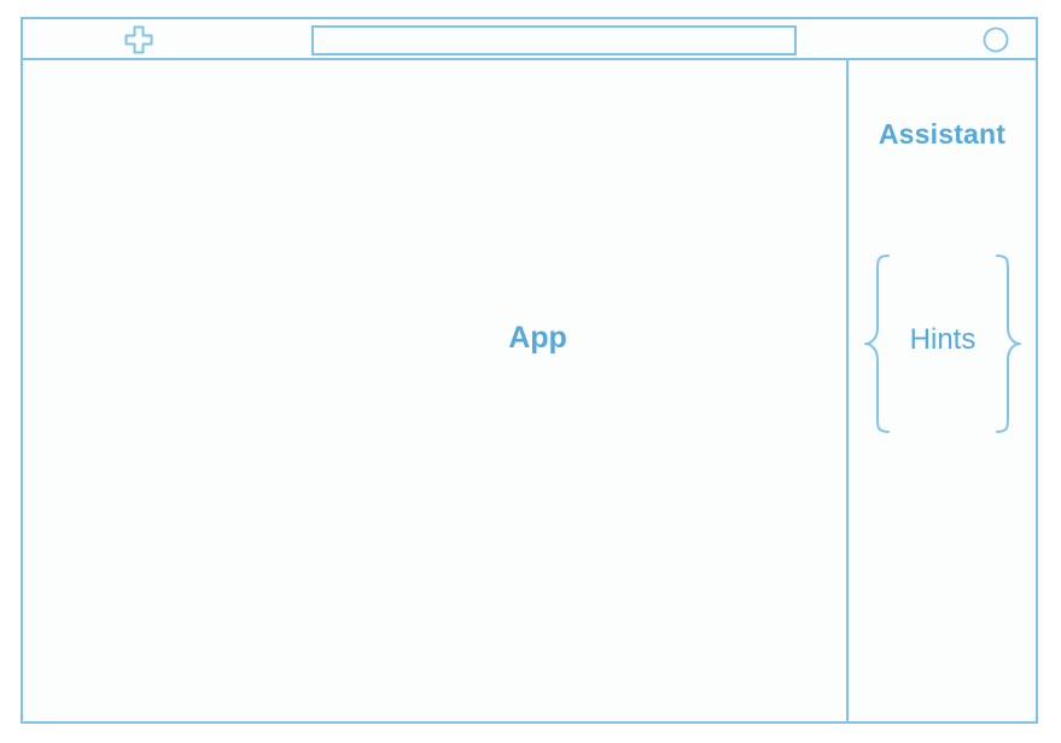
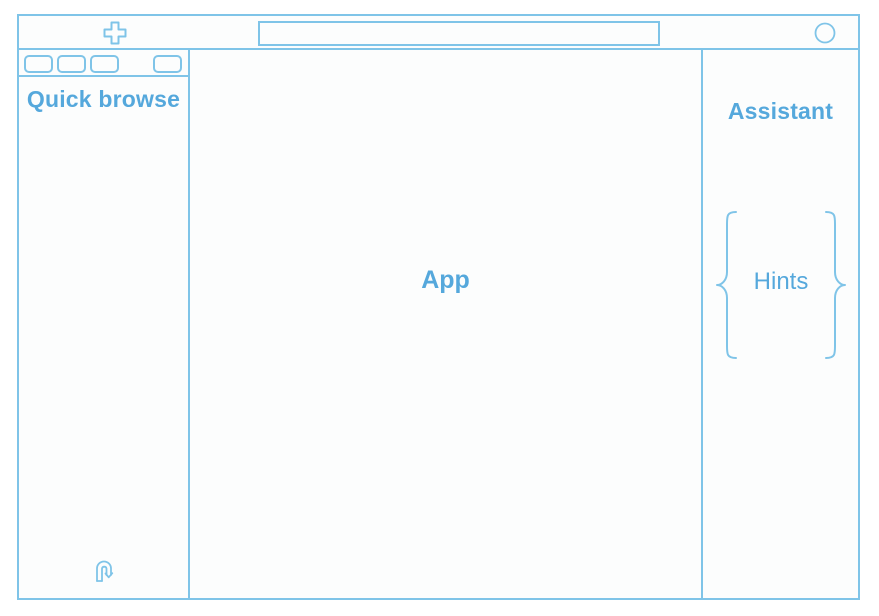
+ Quick browse
  App
  Assistant
  Hints
